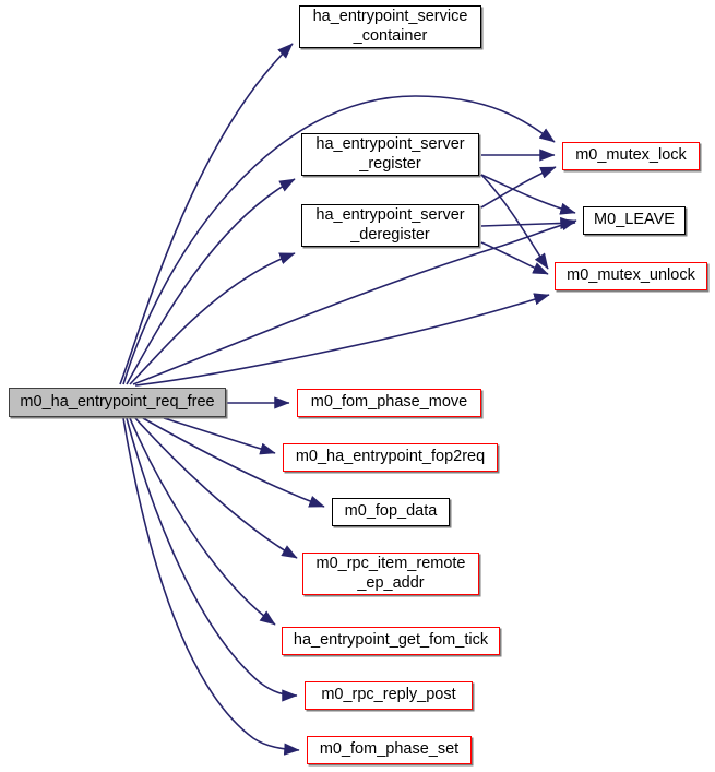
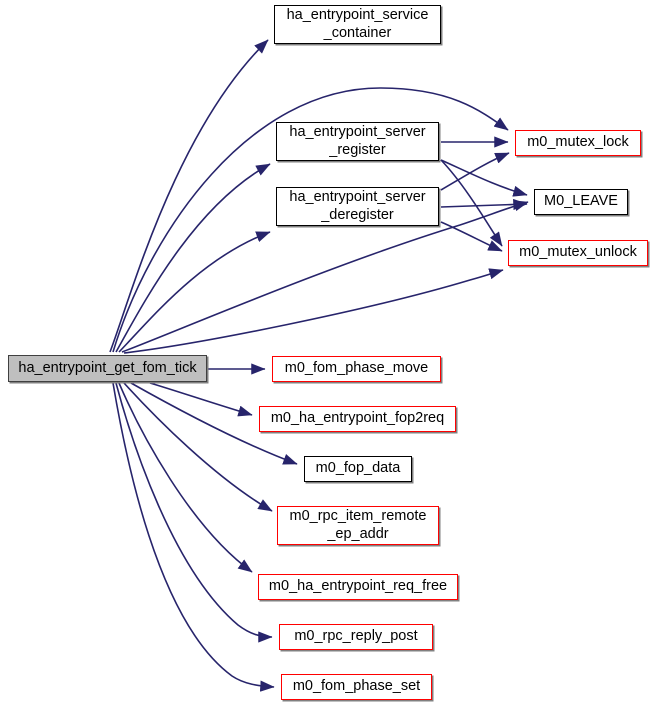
- m0_ha_entrypoint_req_free
+ ha_entrypoint_get_fom_tick
  ha_entrypoint_service
  _container
  ha_entrypoint_server
  _register
  ha_entrypoint_server
  _deregister
  m0_mutex_lock
  M0_LEAVE
  m0_mutex_unlock
  m0_fom_phase_move
  m0_ha_entrypoint_fop2req
  m0_fop_data
  m0_rpc_item_remote
  _ep_addr
- ha_entrypoint_get_fom_tick
+ m0_ha_entrypoint_req_free
  m0_rpc_reply_post
  m0_fom_phase_set
